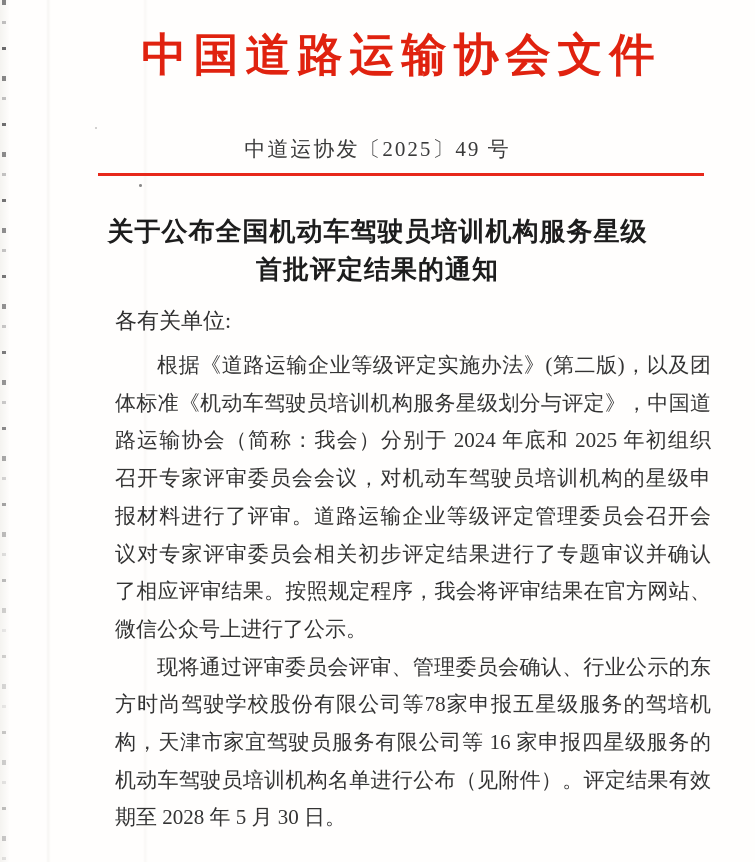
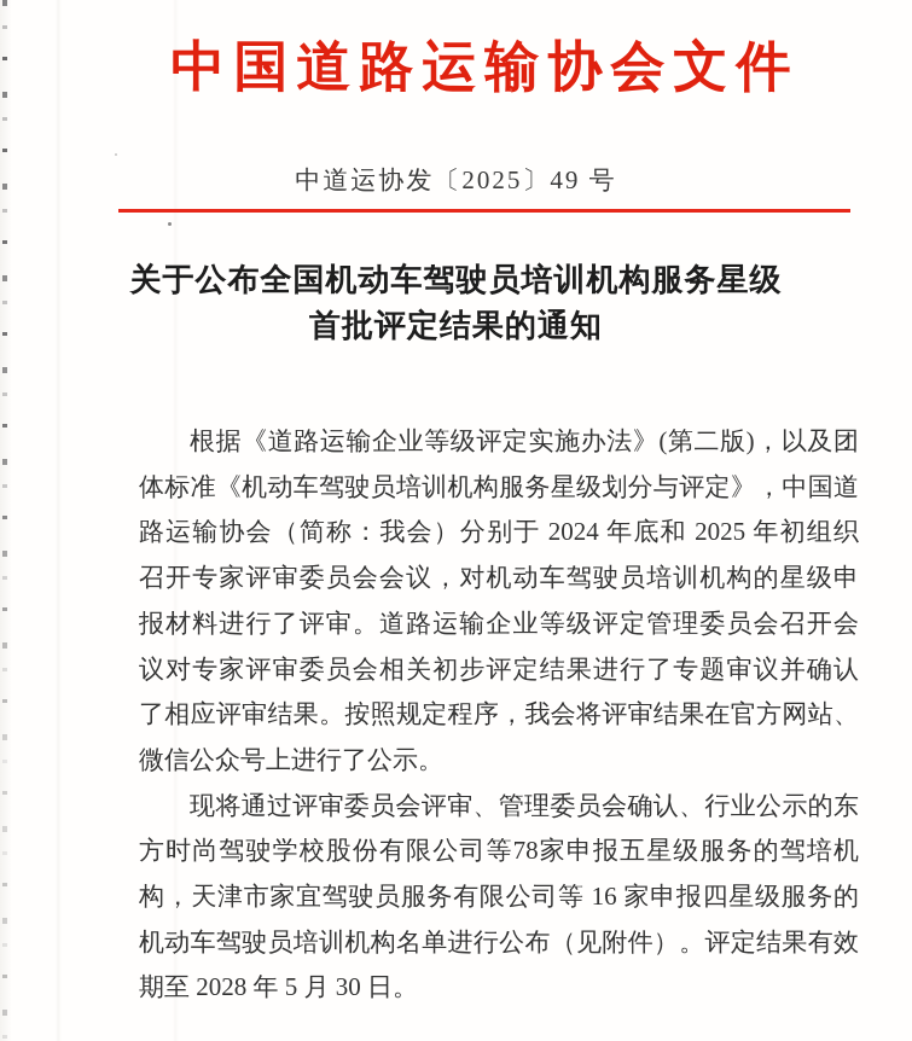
  中国道路运输协会文件
  中道运协发〔2025〕49 号
  关于公布全国机动车驾驶员培训机构服务星级
  首批评定结果的通知
- 各有关单位:
  根据《道路运输企业等级评定实施办法》(第二版)，以及团
  体标准《机动车驾驶员培训机构服务星级划分与评定》，中国道
  路运输协会（简称：我会）分别于 2024 年底和 2025 年初组织
  召开专家评审委员会会议，对机动车驾驶员培训机构的星级申
  报材料进行了评审。道路运输企业等级评定管理委员会召开会
  议对专家评审委员会相关初步评定结果进行了专题审议并确认
  了相应评审结果。按照规定程序，我会将评审结果在官方网站、
  微信公众号上进行了公示。
  现将通过评审委员会评审、管理委员会确认、行业公示的东
  方时尚驾驶学校股份有限公司等78家申报五星级服务的驾培机
  构，天津市家宜驾驶员服务有限公司等 16 家申报四星级服务的
  机动车驾驶员培训机构名单进行公布（见附件）。评定结果有效
  期至 2028 年 5 月 30 日。
